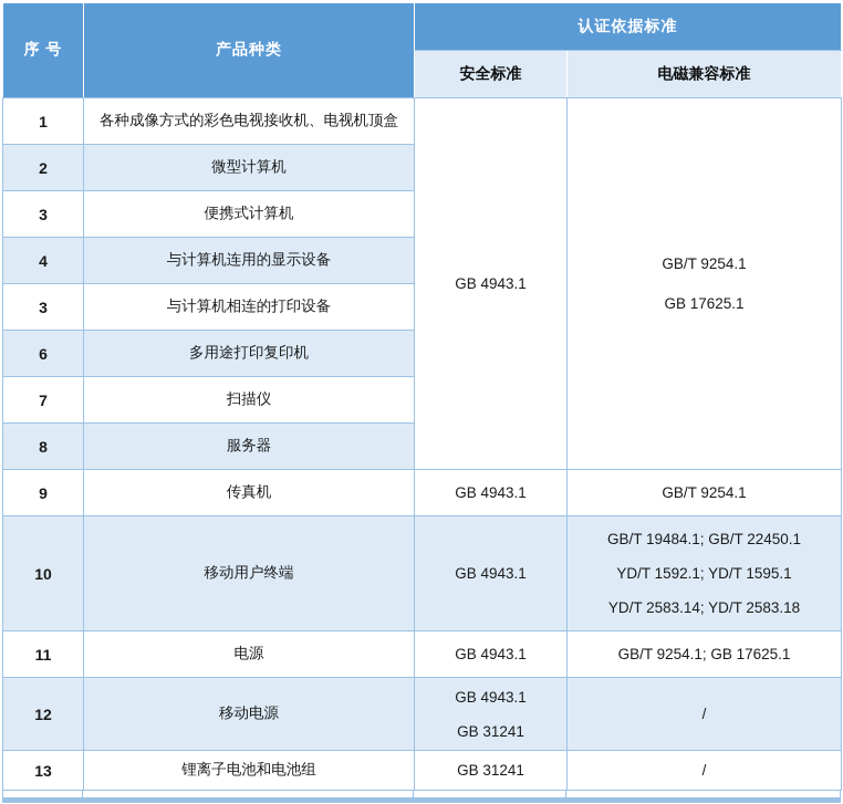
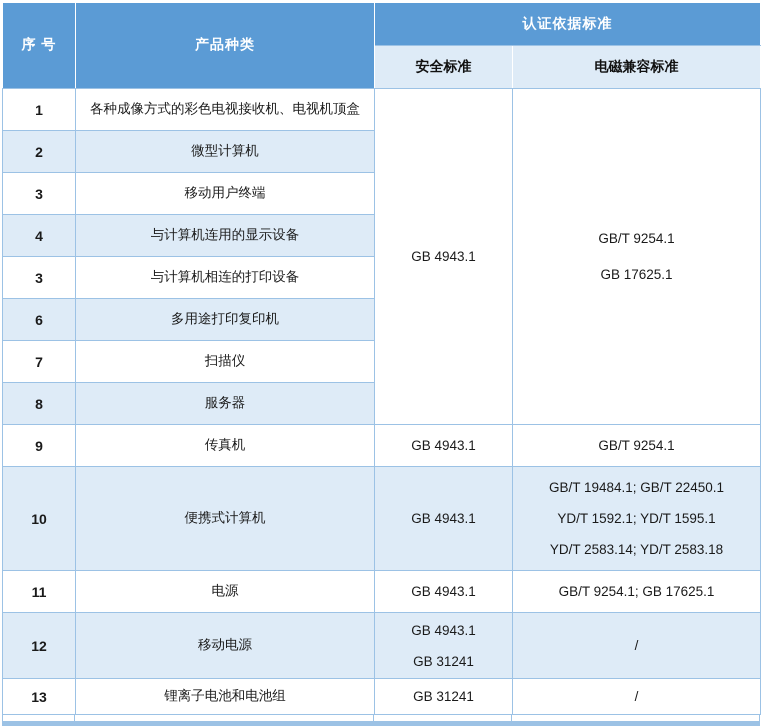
  序 号	产品种类	认证依据标准
  安全标准	电磁兼容标准
  1	各种成像方式的彩色电视接收机、电视机顶盒	GB 4943.1	GB/T 9254.1GB 17625.1
  2	微型计算机
- 3	便携式计算机
+ 3	移动用户终端
  4	与计算机连用的显示设备
  3	与计算机相连的打印设备
  6	多用途打印复印机
  7	扫描仪
  8	服务器
  9	传真机	GB 4943.1	GB/T 9254.1
- 10	移动用户终端	GB 4943.1	GB/T 19484.1; GB/T 22450.1YD/T 1592.1; YD/T 1595.1YD/T 2583.14; YD/T 2583.18
+ 10	便携式计算机	GB 4943.1	GB/T 19484.1; GB/T 22450.1YD/T 1592.1; YD/T 1595.1YD/T 2583.14; YD/T 2583.18
  11	电源	GB 4943.1	GB/T 9254.1; GB 17625.1
  12	移动电源	GB 4943.1GB 31241	/
  13	锂离子电池和电池组	GB 31241	/
